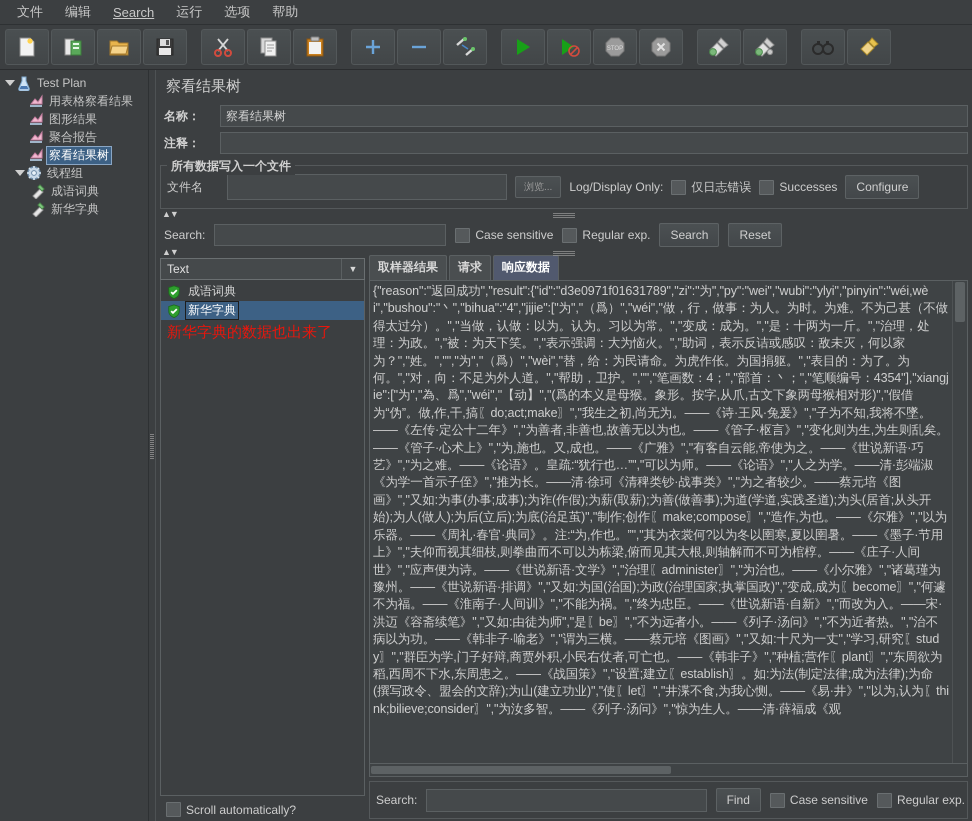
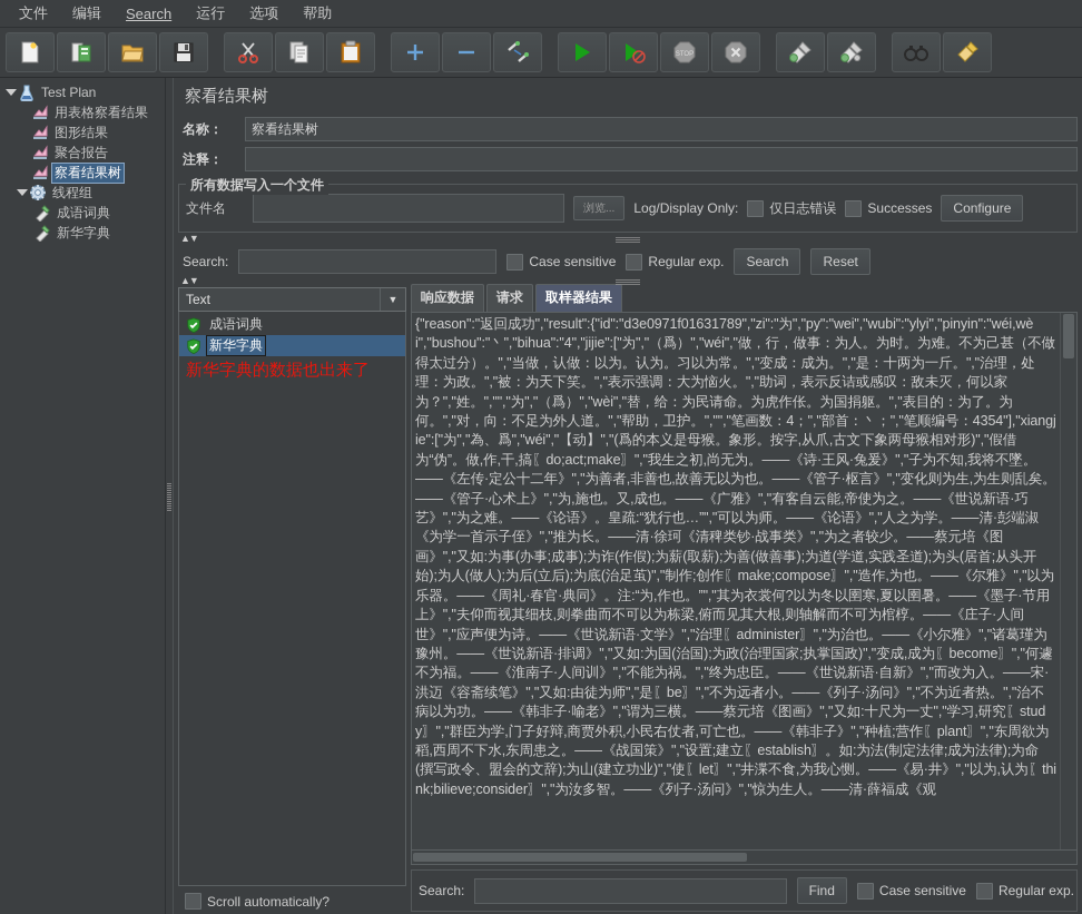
  文件
  编辑
  Search
  运行
  选项
  帮助
  Test Plan
  用表格察看结果
  图形结果
  聚合报告
  察看结果树
  线程组
  成语词典
  新华字典
  察看结果树
  名称：
  察看结果树
  注释：
  所有数据写入一个文件
  文件名
  浏览...
  Log/Display Only:
  仅日志错误
  Successes
  Configure
  ▲▼
  Search:
  Case sensitive
  Regular exp.
  Search
  Reset
  ▲▼
  Text
  ▼
  成语词典
  新华字典
  新华字典的数据也出来了
  Scroll automatically?
- 取样器结果
+ 响应数据
  请求
- 响应数据
+ 取样器结果
  {"reason":"返回成功","result":{"id":"d3e0971f01631789","zi":"为","py":"wei","wubi":"ylyi","pinyin":"wéi,wèi","bushou":"丶","bihua":"4","jijie":["为","（爲）","wéi","做，行，做事：为人。为时。为难。不为己甚（不做得太过分）。","当做，认做：以为。认为。习以为常。","变成：成为。","是：十两为一斤。","治理，处理：为政。","被：为天下笑。","表示强调：大为恼火。","助词，表示反诘或感叹：敌未灭，何以家为？","姓。","","为","（爲）","wèi","替，给：为民请命。为虎作伥。为国捐躯。","表目的：为了。为何。","对，向：不足为外人道。","帮助，卫护。","","笔画数：4；","部首：丶；","笔顺编号：4354"],"xiangjie":["为","為、爲","wéi","【动】","(爲的本义是母猴。象形。按字,从爪,古文下象两母猴相对形)","假借为“伪”。做,作,干,搞〖do;act;make〗","我生之初,尚无为。——《诗·王风·兔爰》","子为不知,我将不墜。——《左传·定公十二年》","为善者,非善也,故善无以为也。——《管子·枢言》","变化则为生,为生则乱矣。——《管子·心术上》","为,施也。又,成也。——《广雅》","有客自云能,帝使为之。——《世说新语·巧艺》","为之难。——《论语》。皇疏:“犹行也…”","可以为师。——《论语》","人之为学。——清·彭端淑《为学一首示子侄》","推为长。——清·徐珂《清稗类钞·战事类》","为之者较少。——蔡元培《图画》","又如:为事(办事;成事);为诈(作假);为薪(取薪);为善(做善事);为道(学道,实践圣道);为头(居首;从头开始);为人(做人);为后(立后);为底(治足茧)","制作;创作〖make;compose〗","造作,为也。——《尔雅》","以为乐器。——《周礼·春官·典同》。注:“为,作也。”","其为衣裳何?以为冬以圉寒,夏以圉暑。——《墨子·节用上》","夫仰而视其细枝,则拳曲而不可以为栋梁,俯而见其大根,则轴解而不可为棺椁。——《庄子·人间世》","应声便为诗。——《世说新语·文学》","治理〖administer〗","为治也。——《小尔雅》","诸葛瑾为豫州。——《世说新语·排调》","又如:为国(治国);为政(治理国家;执掌国政)","变成,成为〖become〗","何遽不为福。——《淮南子·人间训》","不能为祸。","终为忠臣。——《世说新语·自新》","而改为入。——宋·洪迈《容斋续笔》","又如:由徒为师","是〖be〗","不为远者小。——《列子·汤问》","不为近者热。","治不病以为功。——《韩非子·喻老》","谓为三横。——蔡元培《图画》","又如:十尺为一丈","学习,研究〖study〗","群臣为学,门子好辩,商贾外积,小民右仗者,可亡也。——《韩非子》","种植;营作〖plant〗","东周欲为稻,西周不下水,东周患之。——《战国策》","设置;建立〖establish〗。如:为法(制定法律;成为法律);为命(撰写政令、盟会的文辞);为山(建立功业)","使〖let〗","井渫不食,为我心恻。——《易·井》","以为,认为〖think;bilieve;consider〗","为汝多智。——《列子·汤问》","惊为生人。——清·薛福成《观
  Search:
  Find
  Case sensitive
  Regular exp.
